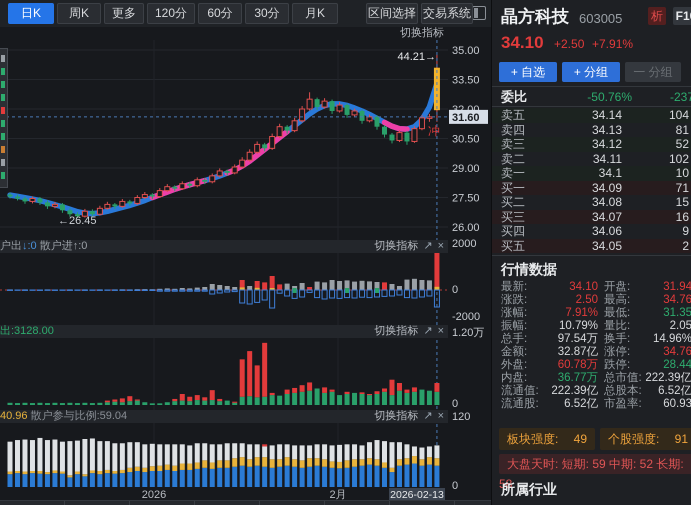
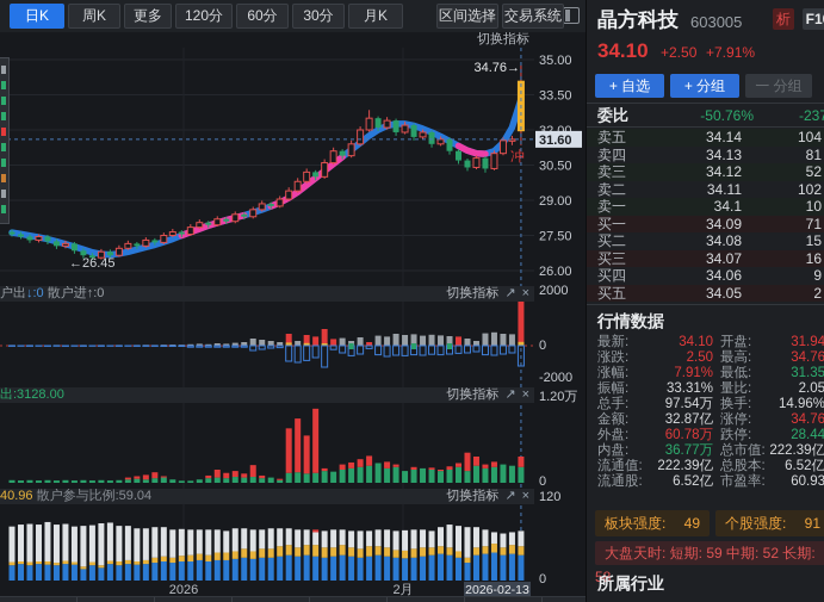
  35.00
  33.50
  30.50
  29.00
  27.50
  26.00
  31.60
- 44.21→
+ 34.76→
  ←26.45
  冲
  2000
  0
  -2000
  1.20万
  0
  120
  0
  2026
  2月
  2026-02-13
  日K
  周K
  更多
  120分
  60分
  30分
  月K
  区间选择
  交易系统
  切换指标
  户出↓:0 散户进↑:0
  切换指标 ↗ ×
  出:3128.00
  切换指标 ↗ ×
  40.96 散户参与比例:59.04
  切换指标 ↗ ×
  晶方科技
  603005
  析
  34.10
  +2.50
  +7.91%
  + 自选
  + 分组
  一 分组
  委比
  -50.76%
  卖五
  34.14
  104
  卖四
  34.13
  81
  卖三
  34.12
  52
  卖二
  34.11
  102
  卖一
  34.1
  10
  买一
  34.09
  71
  买二
  34.08
  15
  买三
  34.07
  16
  买四
  34.06
  9
  买五
  34.05
  2
  行情数据
  最新:
  34.10
  开盘:
  31.94
  涨跌:
  2.50
  最高:
  34.76
  涨幅:
  7.91%
  最低:
  31.35
  振幅:
- 10.79%
+ 33.31%
  量比:
  2.05
  总手:
  97.54万
  换手:
  14.96%
  金额:
  32.87亿
  涨停:
  34.76
  外盘:
  60.78万
  跌停:
  28.44
  内盘:
  36.77万
  总市值:
  222.39亿
  流通值:
  222.39亿
  总股本:
  6.52亿
  流通股:
  6.52亿
  市盈率:
  60.93
  板块强度:
  49
  个股强度:
  91
  大盘天时: 短期: 59 中期: 52 长期: 58
  所属行业
